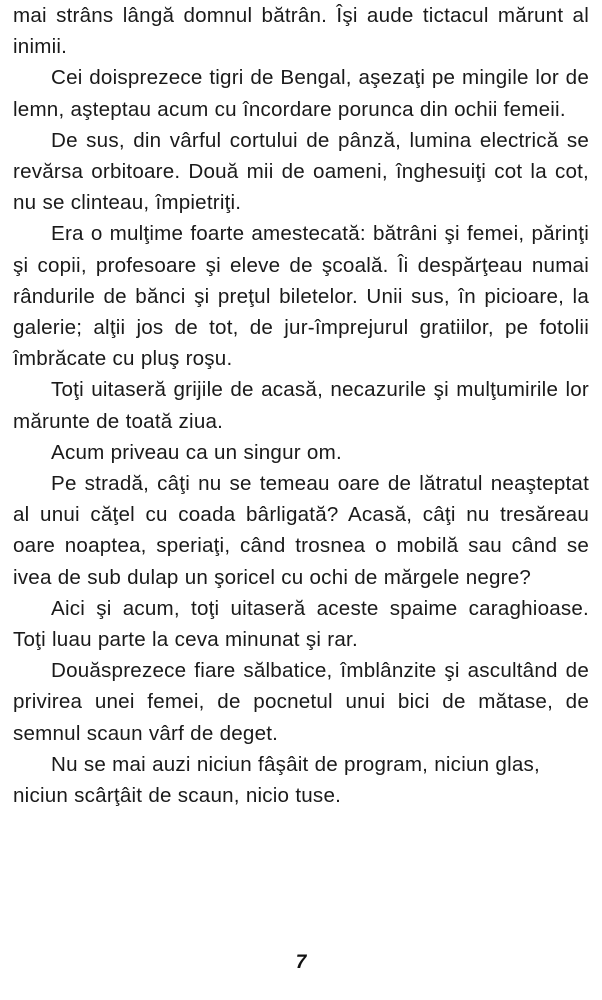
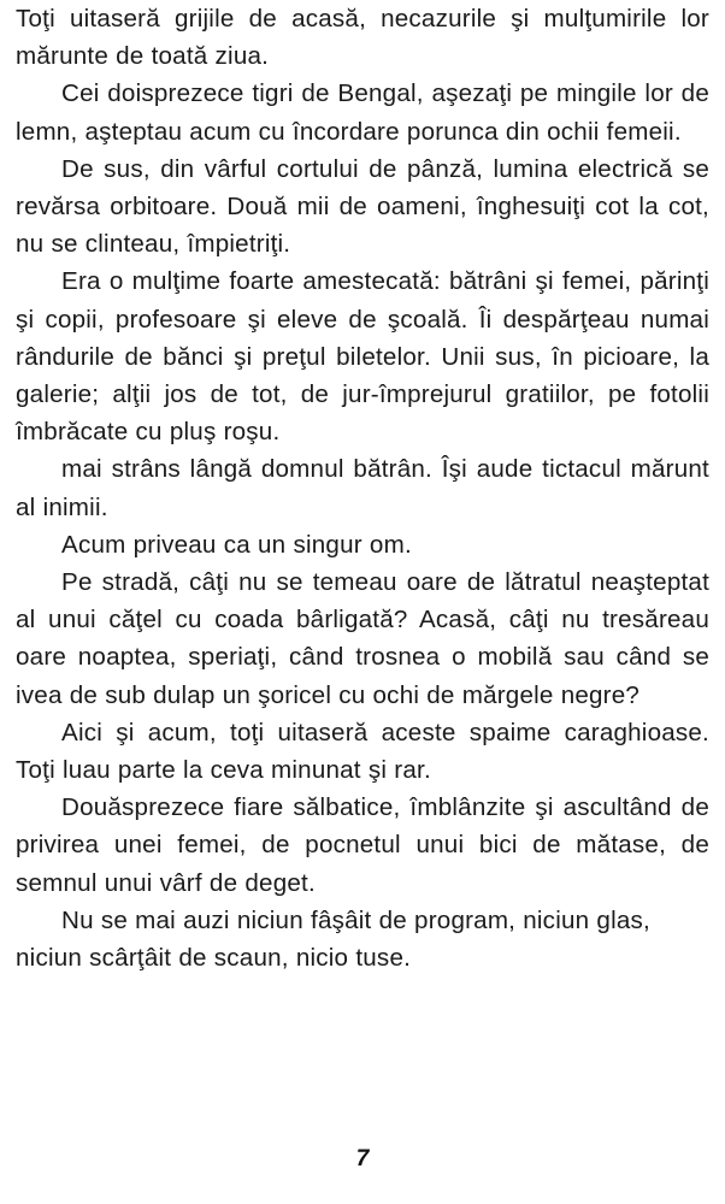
- mai strâns lângă domnul bătrân. Îşi aude tictacul mărunt al inimii.
+ Toţi uitaseră grijile de acasă, necazurile şi mulţumirile lor mărunte de toată ziua.
  Cei doisprezece tigri de Bengal, aşezaţi pe mingile lor de lemn, aşteptau acum cu încordare porunca din ochii femeii.
  De sus, din vârful cortului de pânză, lumina electrică se revărsa orbitoare. Două mii de oameni, înghesuiţi cot la cot, nu se clinteau, împietriţi.
  Era o mulţime foarte amestecată: bătrâni şi femei, părinţi şi copii, profesoare şi eleve de şcoală. Îi despărţeau numai rândurile de bănci şi preţul biletelor. Unii sus, în picioare, la galerie; alţii jos de tot, de jur-împrejurul gratiilor, pe fotolii îmbrăcate cu pluş roşu.
- Toţi uitaseră grijile de acasă, necazurile şi mulţumirile lor mărunte de toată ziua.
+ mai strâns lângă domnul bătrân. Îşi aude tictacul mărunt al inimii.
  Acum priveau ca un singur om.
  Pe stradă, câţi nu se temeau oare de lătratul neaşteptat al unui căţel cu coada bârligată? Acasă, câţi nu tresăreau oare noaptea, speriaţi, când trosnea o mobilă sau când se ivea de sub dulap un şoricel cu ochi de mărgele negre?
  Aici şi acum, toţi uitaseră aceste spaime caraghioase. Toţi luau parte la ceva minunat şi rar.
- Douăsprezece fiare sălbatice, îmblânzite şi ascultând de privirea unei femei, de pocnetul unui bici de mătase, de semnul scaun vârf de deget.
+ Douăsprezece fiare sălbatice, îmblânzite şi ascultând de privirea unei femei, de pocnetul unui bici de mătase, de semnul unui vârf de deget.
  Nu se mai auzi niciun fâşâit de program, niciun glas, niciun scârţâit de scaun, nicio tuse.
  7
